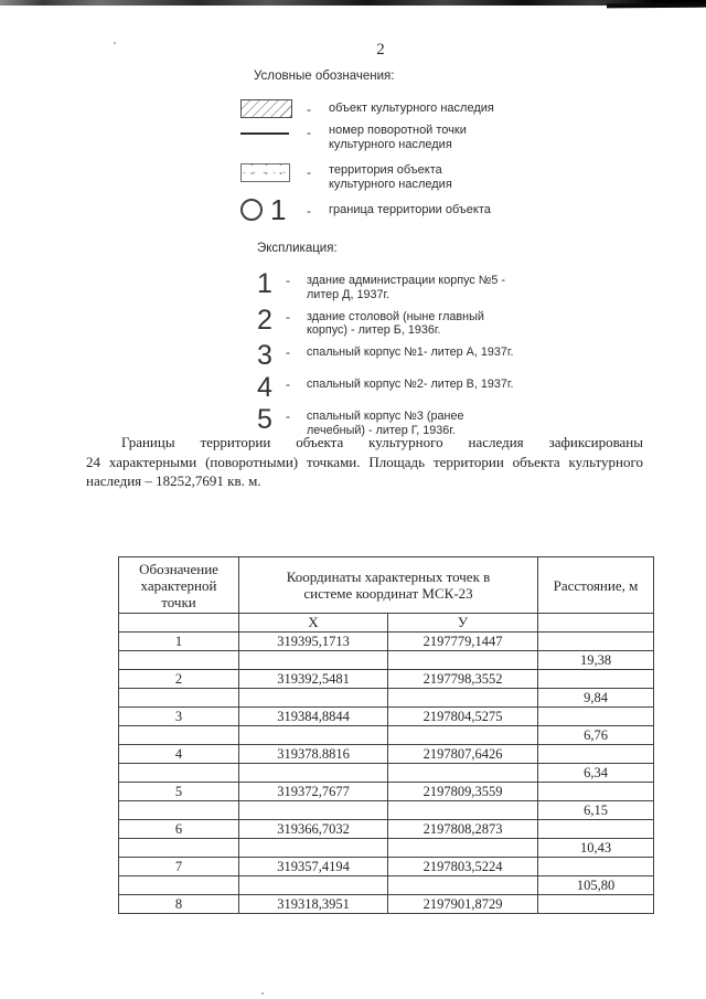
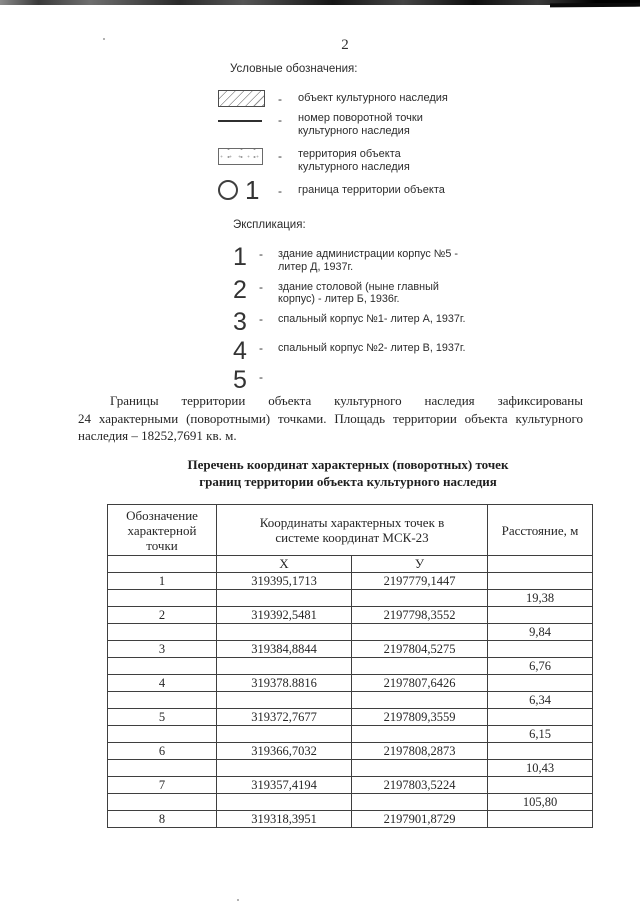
  2
  Условные обозначения:
  -
  объект культурного наследия
  -
  номер поворотной точки
  культурного наследия
  -
  территория объекта
  культурного наследия
  1
  -
  граница территории объекта
  Экспликация:
  1
  -
  здание администрации корпус №5 -
  литер Д, 1937г.
  2
  -
  здание столовой (ныне главный
  корпус) - литер Б, 1936г.
  3
  -
  спальный корпус №1- литер А, 1937г.
  4
  -
  спальный корпус №2- литер В, 1937г.
  5
  -
- спальный корпус №3 (ранее
- лечебный) - литер Г, 1936г.
  Границы территории объекта культурного наследия зафиксированы
  24 характерными (поворотными) точками. Площадь территории объекта культурного
  наследия – 18252,7691 кв. м.
+ Перечень координат характерных (поворотных) точек
+ границ территории объекта культурного наследия
  Обозначение характерной точки	Координаты характерных точек в системе координат МСК-23	Расстояние, м
  	Х	У
  1	319395,1713	2197779,1447
  			19,38
  2	319392,5481	2197798,3552
  			9,84
  3	319384,8844	2197804,5275
  			6,76
  4	319378.8816	2197807,6426
  			6,34
  5	319372,7677	2197809,3559
  			6,15
  6	319366,7032	2197808,2873
  			10,43
  7	319357,4194	2197803,5224
  			105,80
  8	319318,3951	2197901,8729
